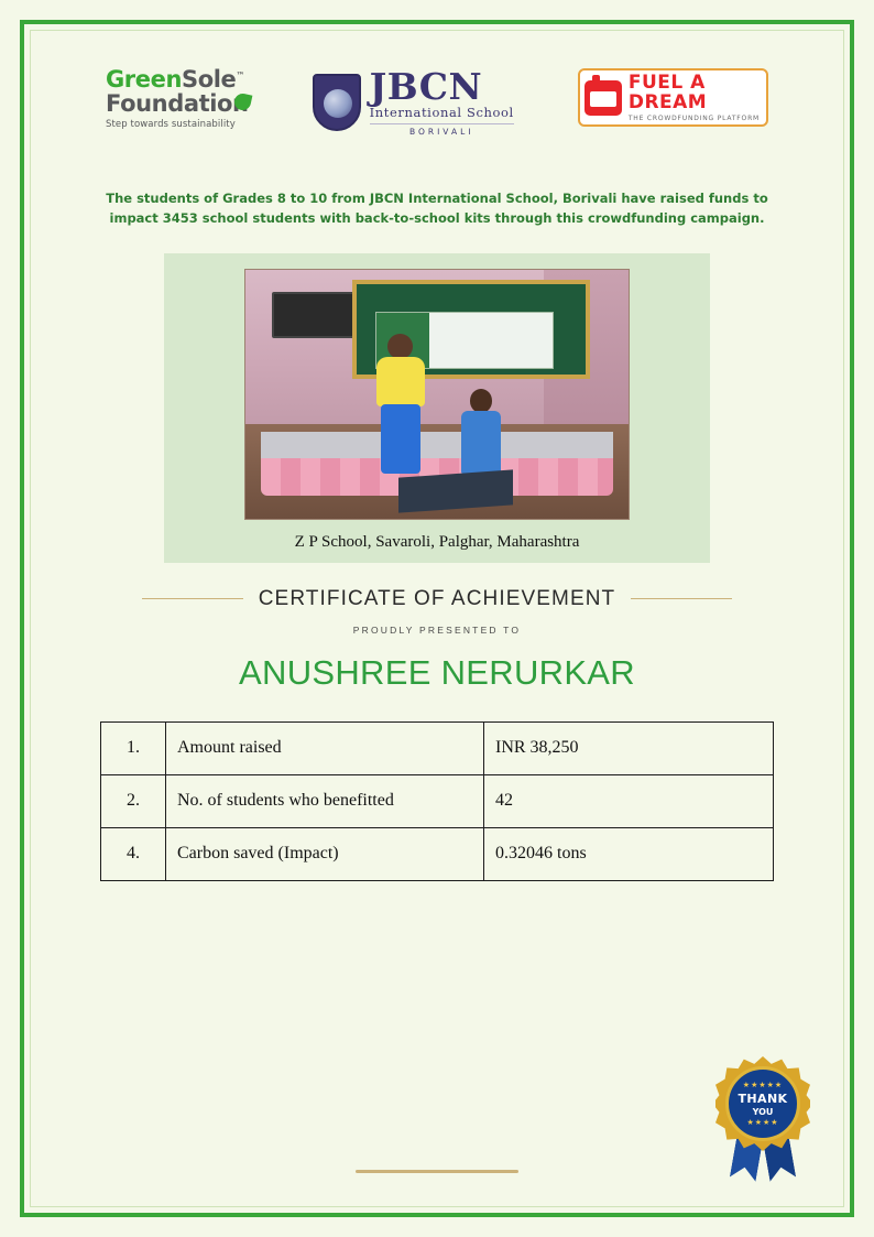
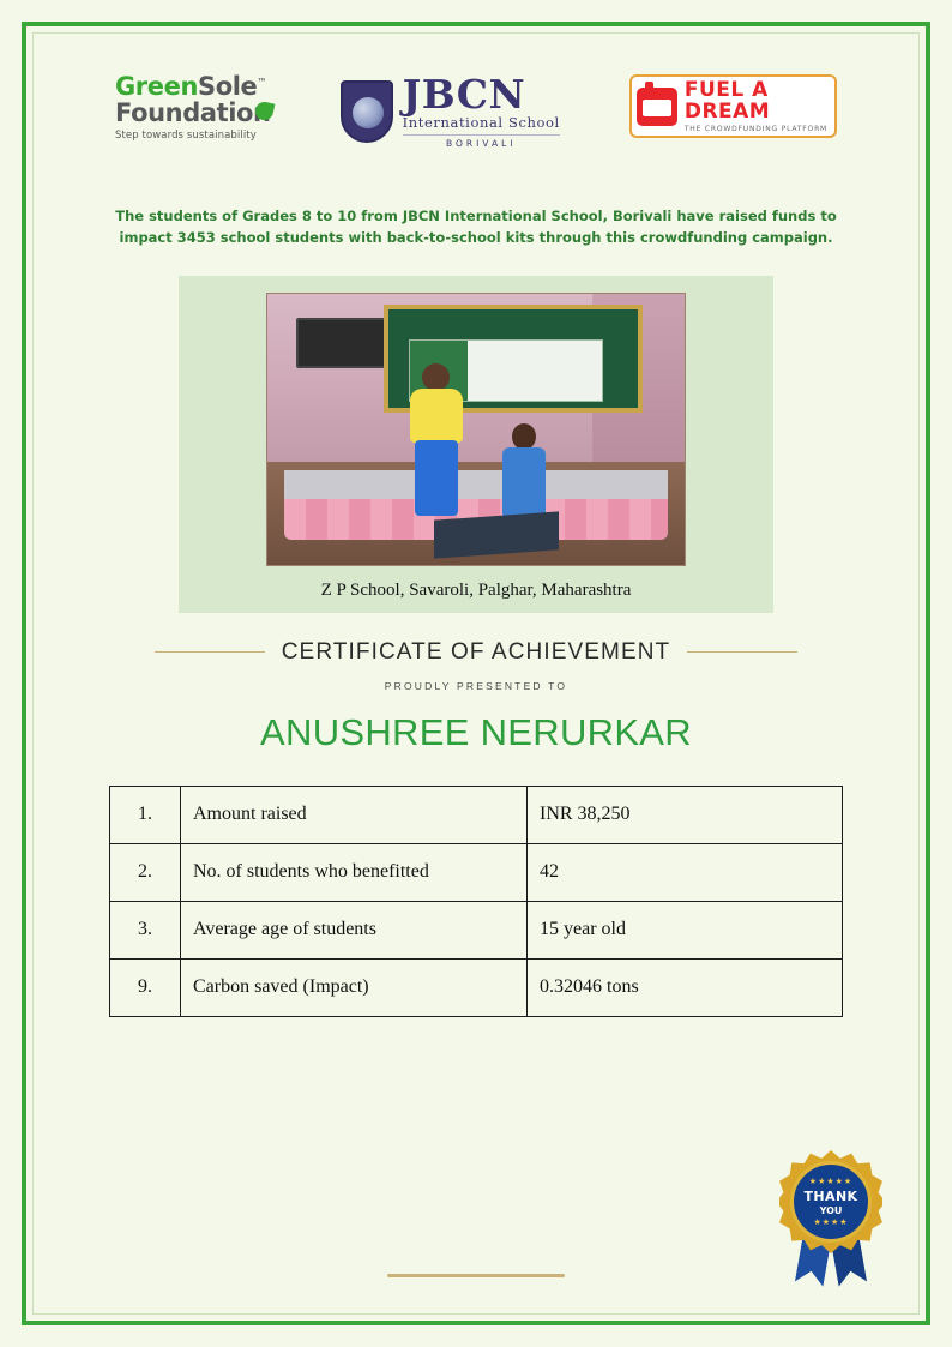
  GreenSole™
  Foundatio
  Step towards sustainability
  JBCN
  International School
  BORIVALI
  FUEL A
  DREAM
  The students of Grades 8 to 10 from JBCN International School, Borivali have raised funds to impact 3453 school students with back-to-school kits through this crowdfunding campaign.
  Z P School, Savaroli, Palghar, Maharashtra
  CERTIFICATE OF ACHIEVEMENT
  PROUDLY PRESENTED TO
  ANUSHREE NERURKAR
  1.	Amount raised	INR 38,250
  2.	No. of students who benefitted	42
+ 3.	Average age of students	15 year old
- 4.	Carbon saved (Impact)	0.32046 tons
+ 9.	Carbon saved (Impact)	0.32046 tons
  ★★★★★
  THANK
  YOU
  ★★★★
